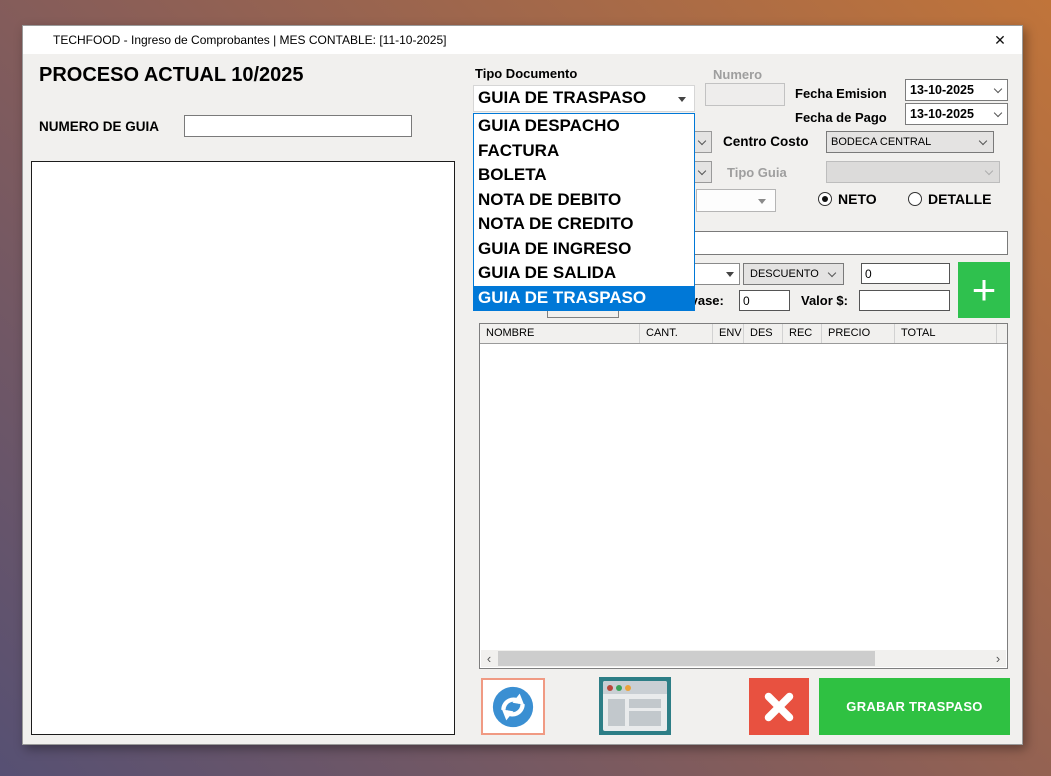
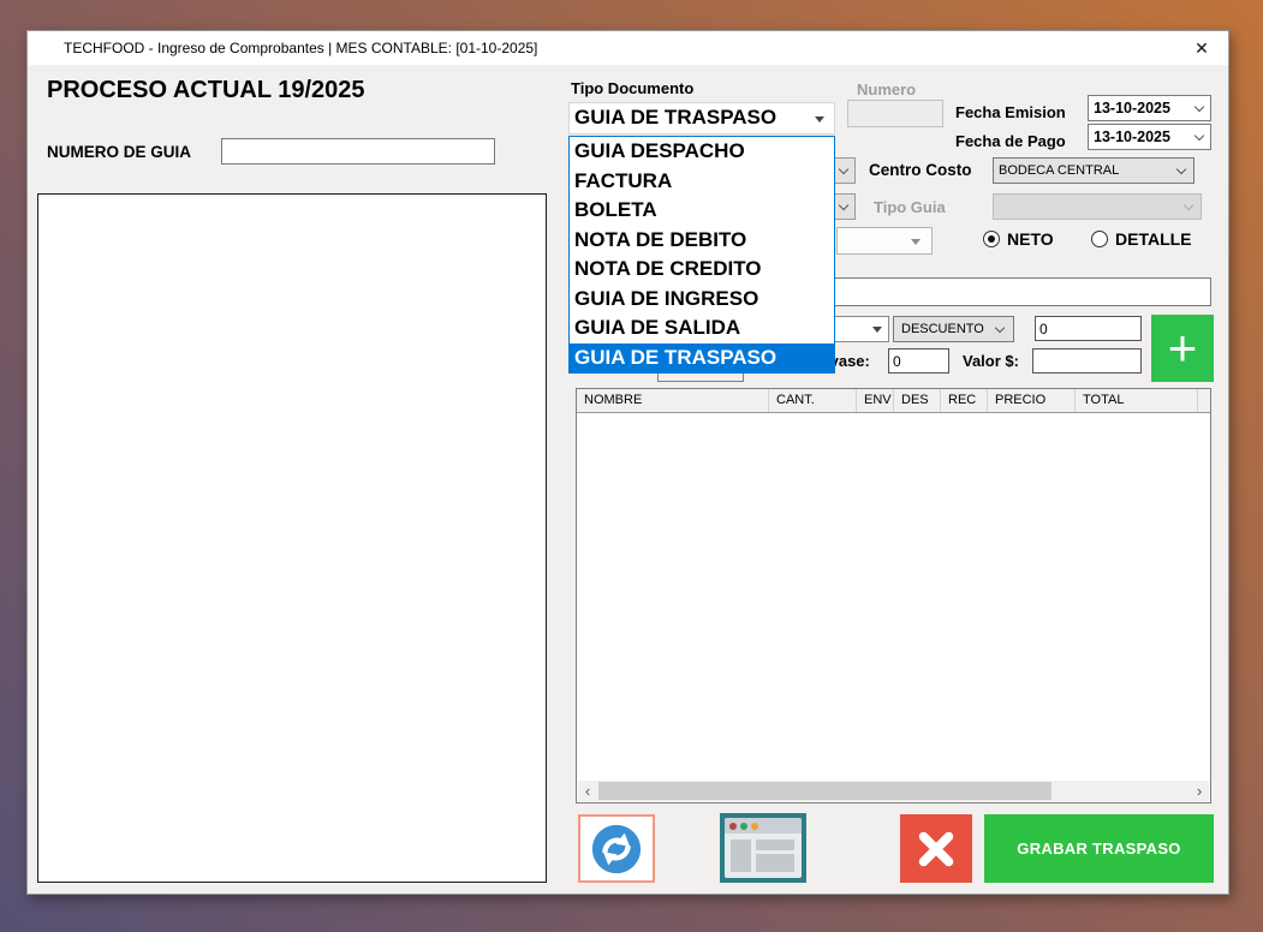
- TECHFOOD - Ingreso de Comprobantes | MES CONTABLE: [11-10-2025]
+ TECHFOOD - Ingreso de Comprobantes | MES CONTABLE: [01-10-2025]
  ✕
- PROCESO ACTUAL 10/2025
+ PROCESO ACTUAL 19/2025
  NUMERO DE GUIA
  Tipo Documento
  GUIA DE TRASPASO
  GUIA DESPACHO
  FACTURA
  BOLETA
  NOTA DE DEBITO
  NOTA DE CREDITO
  GUIA DE INGRESO
  GUIA DE SALIDA
  GUIA DE TRASPASO
  Numero
  Fecha Emision
  13-10-2025
  Fecha de Pago
  13-10-2025
  Centro Costo
  BODECA CENTRAL
  Tipo Guia
  NETO
  DETALLE
  DESCUENTO
  0
  +
  0
  Valor $:
  NOMBRE
  CANT.
  ENV
  DES
  REC
  PRECIO
  TOTAL
  ‹
  ›
  GRABAR TRASPASO
